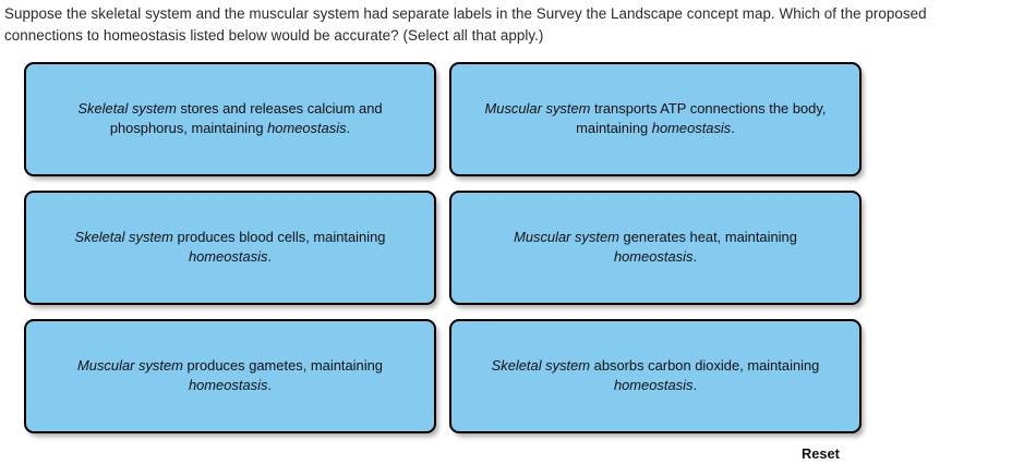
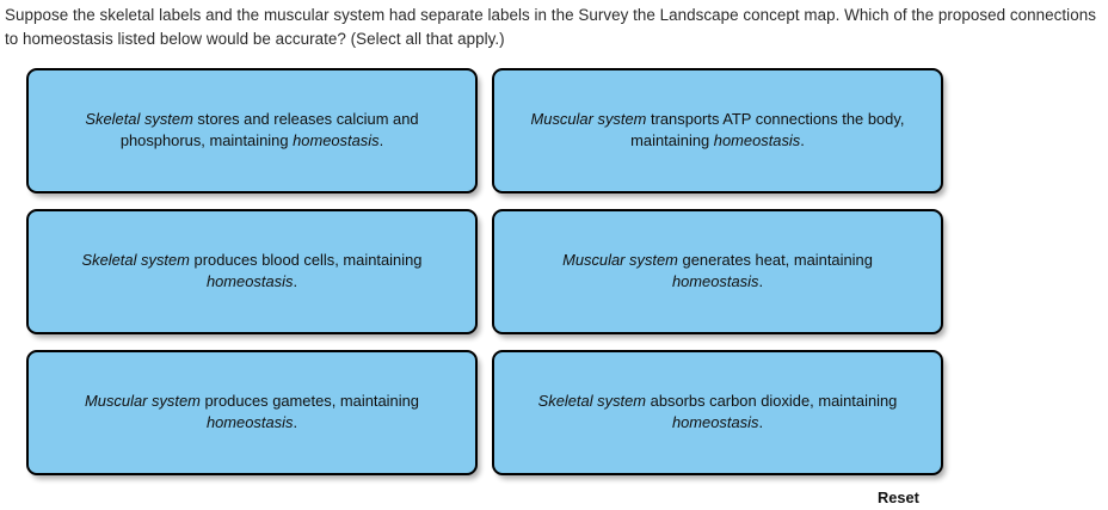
- Suppose the skeletal system and the muscular system had separate labels in the Survey the Landscape concept map. Which of the proposed connections to homeostasis listed below would be accurate? (Select all that apply.)
+ Suppose the skeletal labels and the muscular system had separate labels in the Survey the Landscape concept map. Which of the proposed connections to homeostasis listed below would be accurate? (Select all that apply.)
  Skeletal system stores and releases calcium and phosphorus, maintaining homeostasis.
  Muscular system transports ATP connections the body, maintaining homeostasis.
  Skeletal system produces blood cells, maintaining homeostasis.
  Muscular system generates heat, maintaining homeostasis.
  Muscular system produces gametes, maintaining homeostasis.
  Skeletal system absorbs carbon dioxide, maintaining homeostasis.
  Reset
